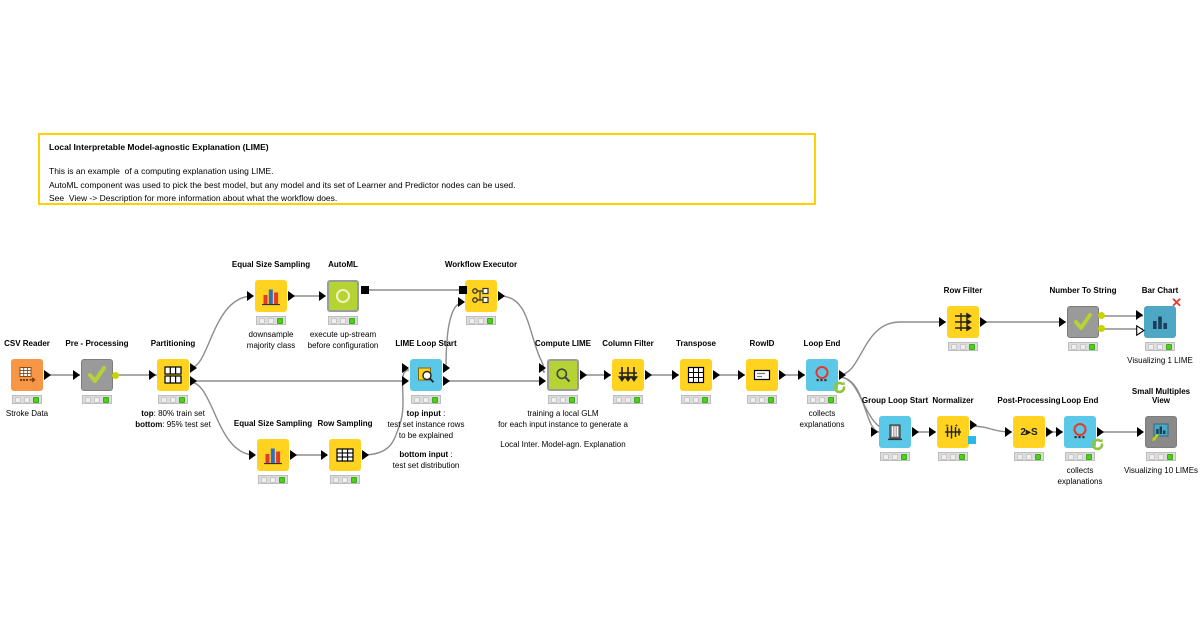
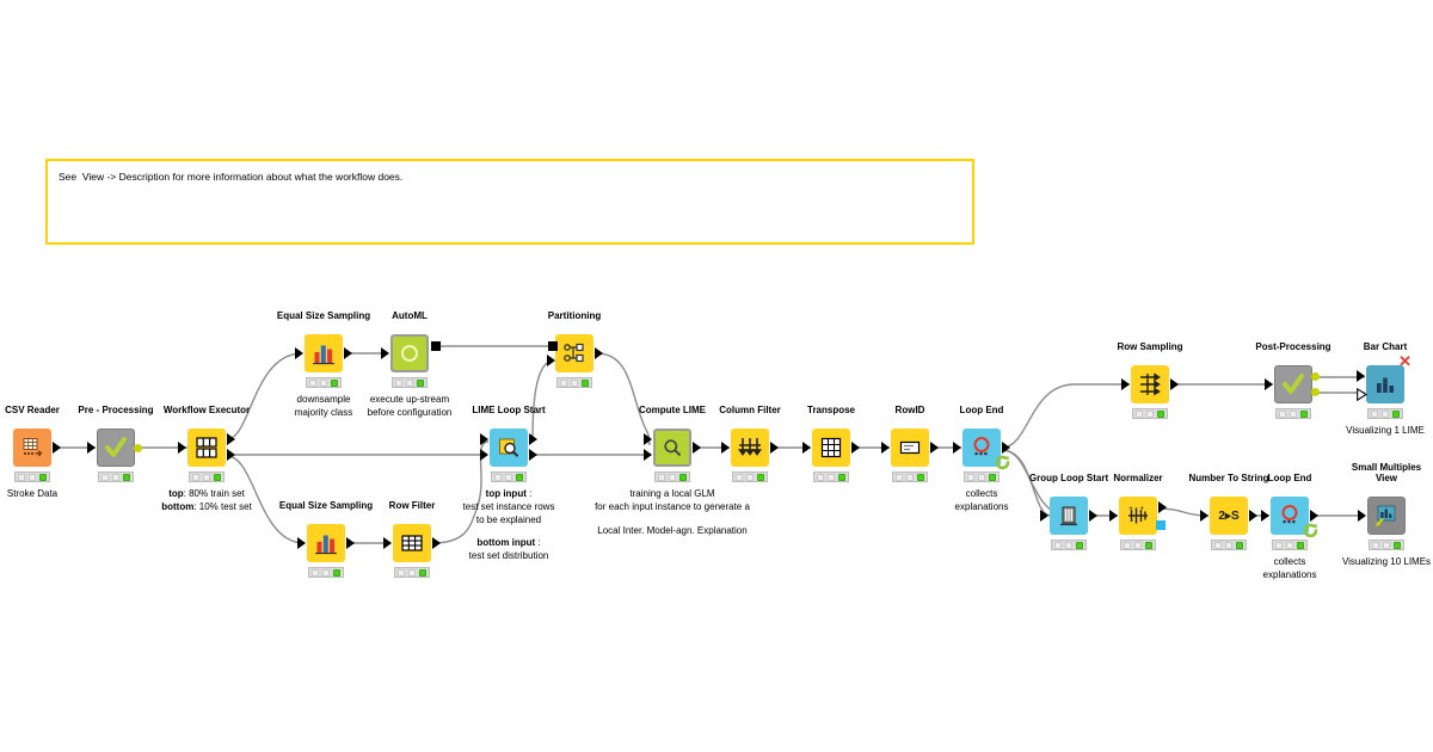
- Local Interpretable Model-agnostic Explanation (LIME)
- This is an example of a computing explanation using LIME.
- AutoML component was used to pick the best model, but any model and its set of Learner and Predictor nodes can be used.
  See View -> Description for more information about what the workflow does.
  CSV Reader
  Stroke Data
  Pre - Processing
- Partitioning
+ Workflow Executor
  top: 80% train set
- bottom: 95% test set
+ bottom: 10% test set
  Equal Size Sampling
  downsample
  majority class
  AutoML
  execute up-stream
  before configuration
- Workflow Executor
+ Partitioning
  Equal Size Sampling
- Row Sampling
+ Row Filter
  LIME Loop Start
  top input :
  test set instance rows
  to be explained
  bottom input :
  test set distribution
  Compute LIME
  training a local GLM
  for each input instance to generate a
  Local Inter. Model-agn. Explanation
  Column Filter
  Transpose
  RowID
  Loop End
  collects
  explanations
- Row Filter
+ Row Sampling
- Number To String
+ Post-Processing
  Bar Chart
  ✕
  Visualizing 1 LIME
  Group Loop Start
  Normalizer
- Post-Processing
+ Number To String
  2▸S
  Loop End
  collects
  explanations
  Small Multiples
  View
  Visualizing 10 LIMEs
